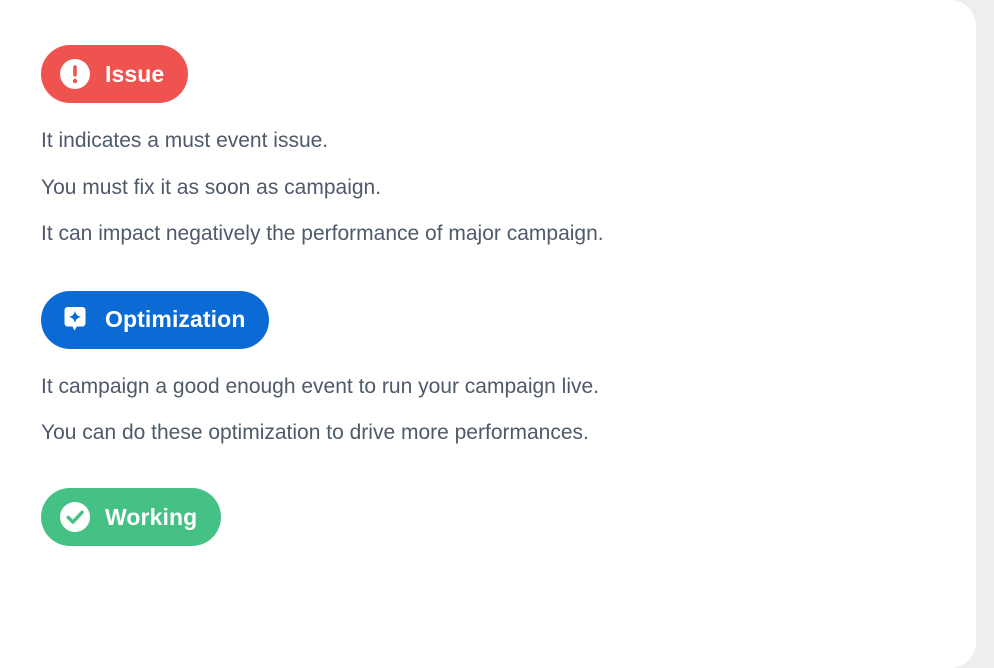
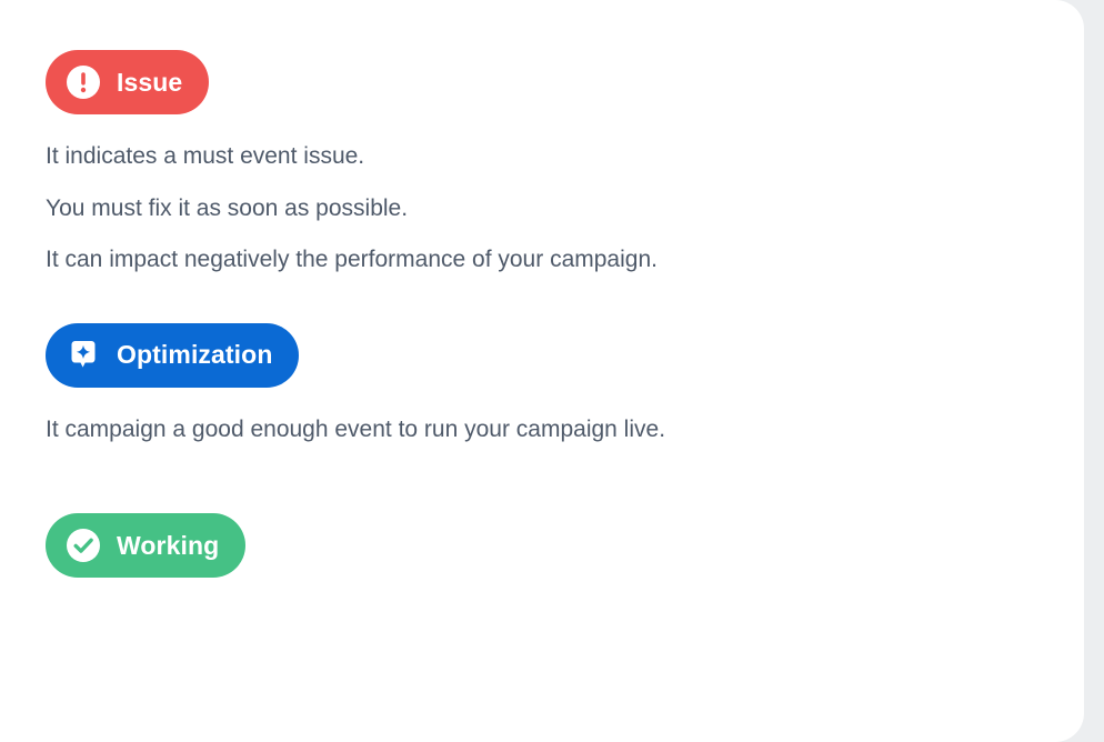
  Issue
  It indicates a must event issue.
- You must fix it as soon as campaign.
+ You must fix it as soon as possible.
- It can impact negatively the performance of major campaign.
+ It can impact negatively the performance of your campaign.
  Optimization
  It campaign a good enough event to run your campaign live.
- You can do these optimization to drive more performances.
  Working
